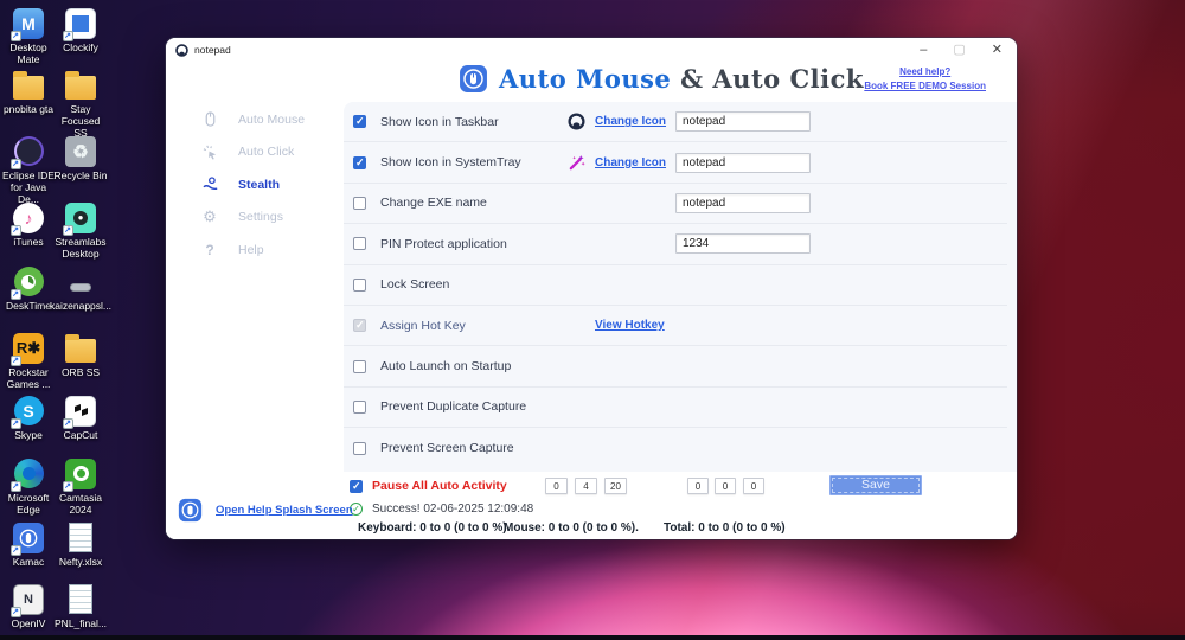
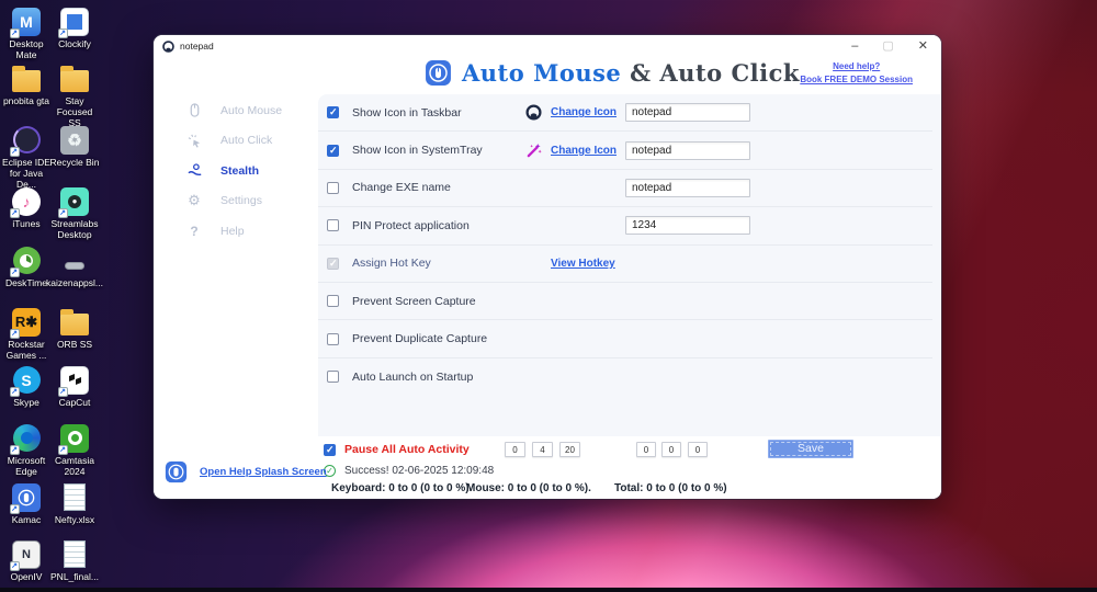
  M
  Desktop Mate
  Clockify
  pnobita gta
  Stay Focused SS
  Eclipse IDE for Java De...
  ♻
  Recycle Bin
  ♪
  iTunes
  ●
  Streamlabs Desktop
  DeskTime
  kaizenappsl...
  R✱
  Rockstar Games ...
  ORB SS
  S
  Skype
  CapCut
  Microsoft Edge
  Camtasia 2024
  Kamac
  Nefty.xlsx
  N
  OpenIV
  PNL_final...
  notepad
  –
  ▢
  ✕
  Auto Mouse & Auto Click
  Need help?
  Book FREE DEMO Session
  Auto Mouse
  Auto Click
  Stealth
  ⚙
  Settings
  ?
  Help
  Show Icon in Taskbar
  Change Icon
  notepad
  Show Icon in SystemTray
  Change Icon
  notepad
  Change EXE name
  notepad
  PIN Protect application
  1234
- Lock Screen
  Assign Hot Key
  View Hotkey
- Auto Launch on Startup
+ Prevent Screen Capture
  Prevent Duplicate Capture
- Prevent Screen Capture
+ Auto Launch on Startup
  Pause All Auto Activity
  0
  4
  20
  0
  0
  0
  Save
  ✓
  Success! 02-06-2025 12:09:48
  Open Help Splash Screen
  Keyboard: 0 to 0 (0 to 0 %).
  Mouse: 0 to 0 (0 to 0 %).
  Total: 0 to 0 (0 to 0 %)
